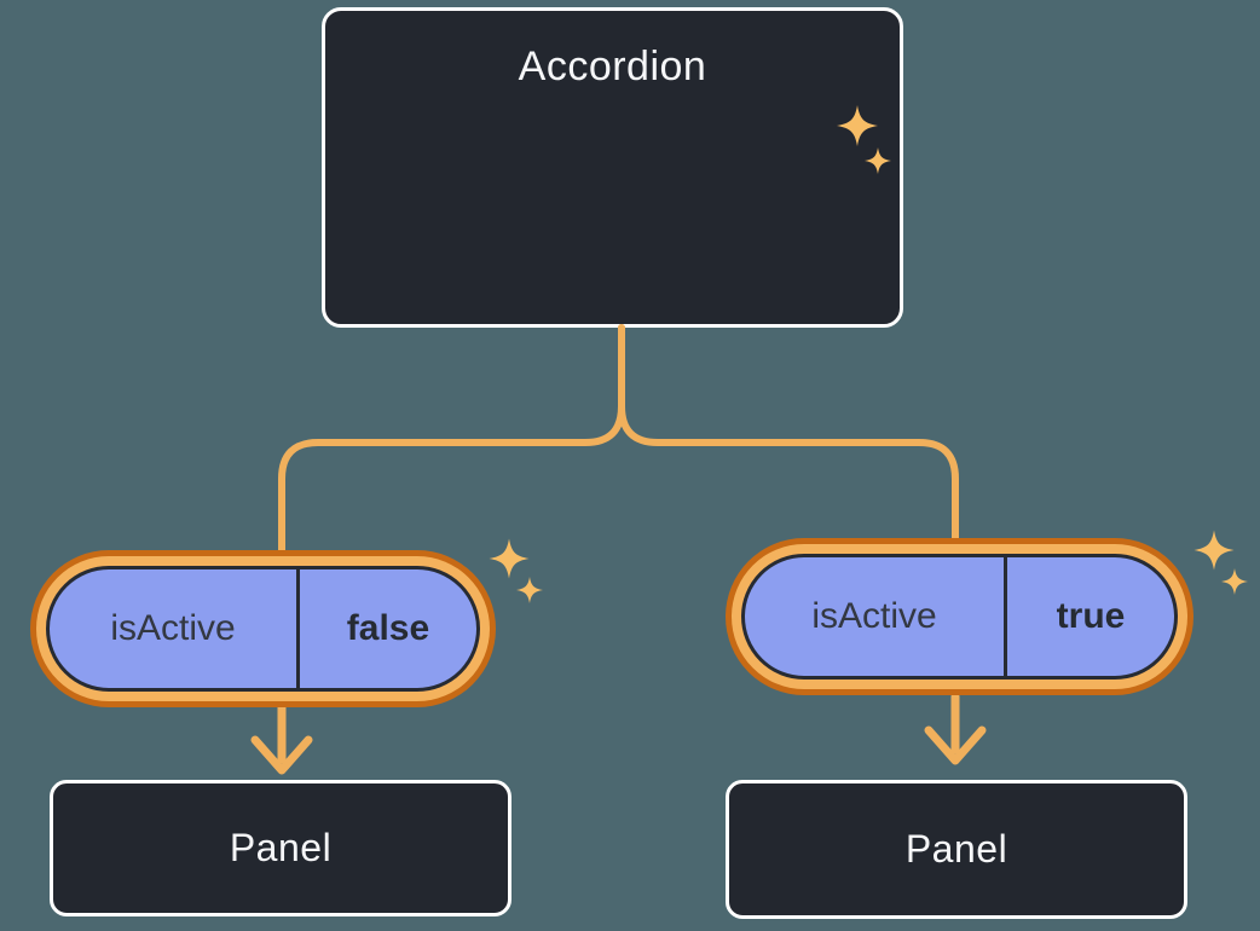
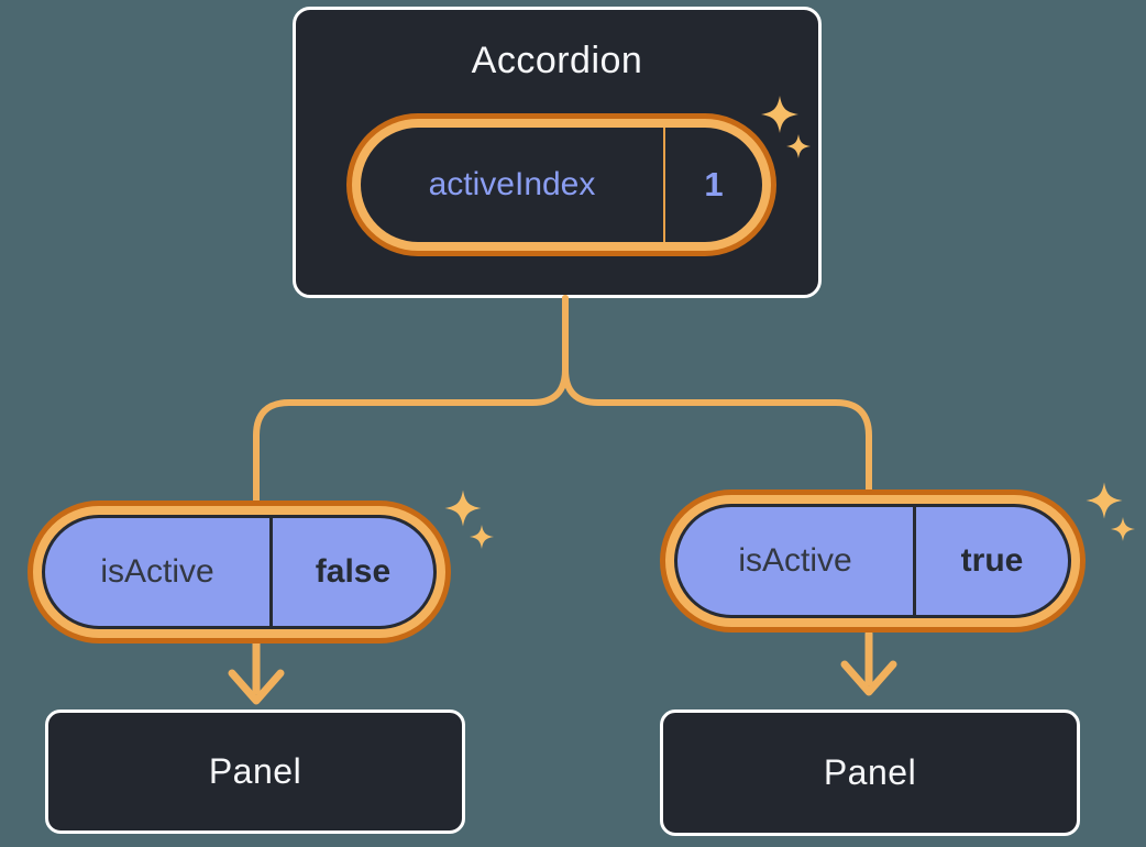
  Accordion
+ activeIndex
+ 1
  isActive
  false
  isActive
  true
  Panel
  Panel
